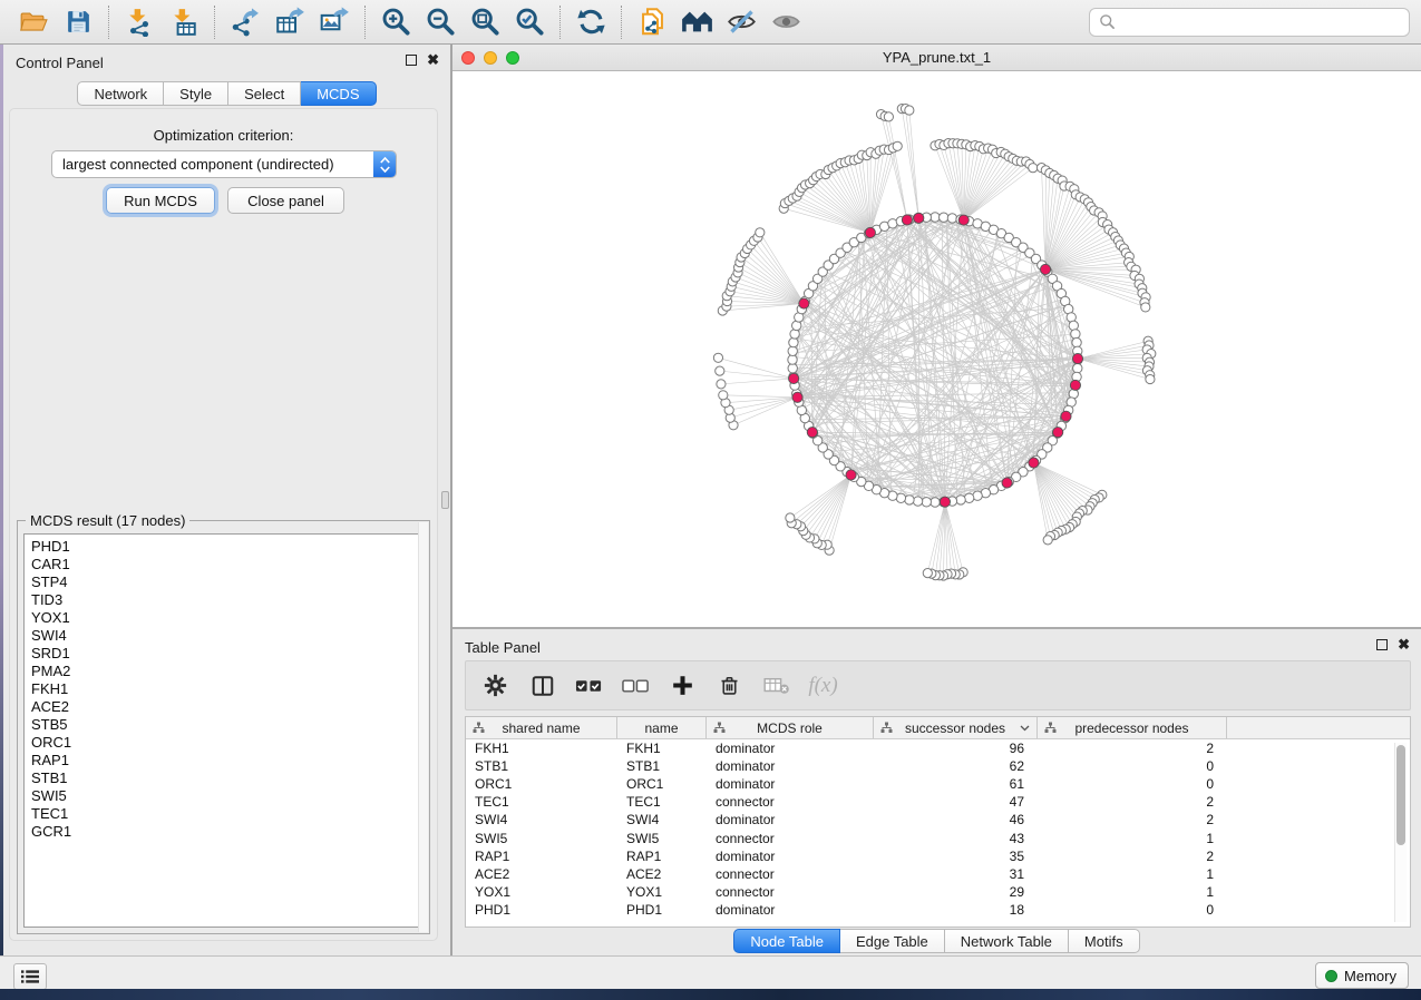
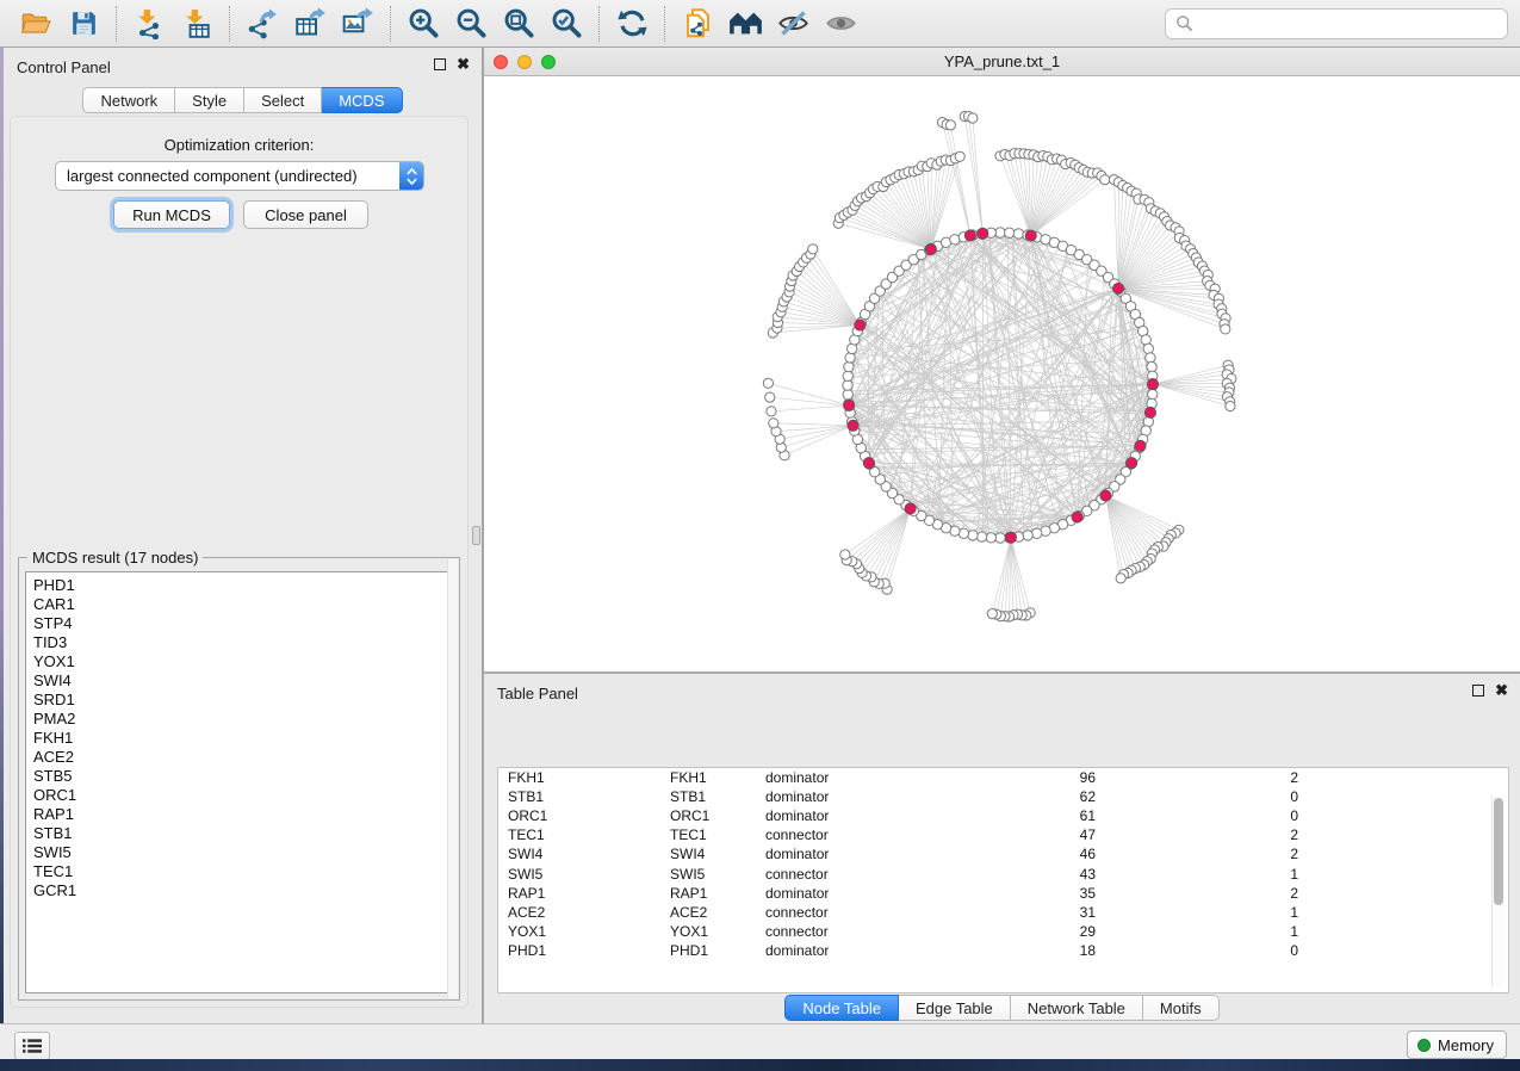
  Control Panel
  ✖
  Network
  Style
  Select
  MCDS
  Optimization criterion:
  largest connected component (undirected)
  Run MCDS
  Close panel
  MCDS result (17 nodes)
  PHD1
  CAR1
  STP4
  TID3
  YOX1
  SWI4
  SRD1
  PMA2
  FKH1
  ACE2
  STB5
  ORC1
  RAP1
  STB1
  SWI5
  TEC1
  GCR1
  YPA_prune.txt_1
  Table Panel
  ✖
- f(x)
- shared name
- name
- MCDS role
- successor nodes
- predecessor nodes
  FKH1
  FKH1
  dominator
  96
  2
  STB1
  STB1
  dominator
  62
  0
  ORC1
  ORC1
  dominator
  61
  0
  TEC1
  TEC1
  connector
  47
  2
  SWI4
  SWI4
  dominator
  46
  2
  SWI5
  SWI5
  connector
  43
  1
  RAP1
  RAP1
  dominator
  35
  2
  ACE2
  ACE2
  connector
  31
  1
  YOX1
  YOX1
  connector
  29
  1
  PHD1
  PHD1
  dominator
  18
  0
  Node Table
  Edge Table
  Network Table
  Motifs
  Memory
